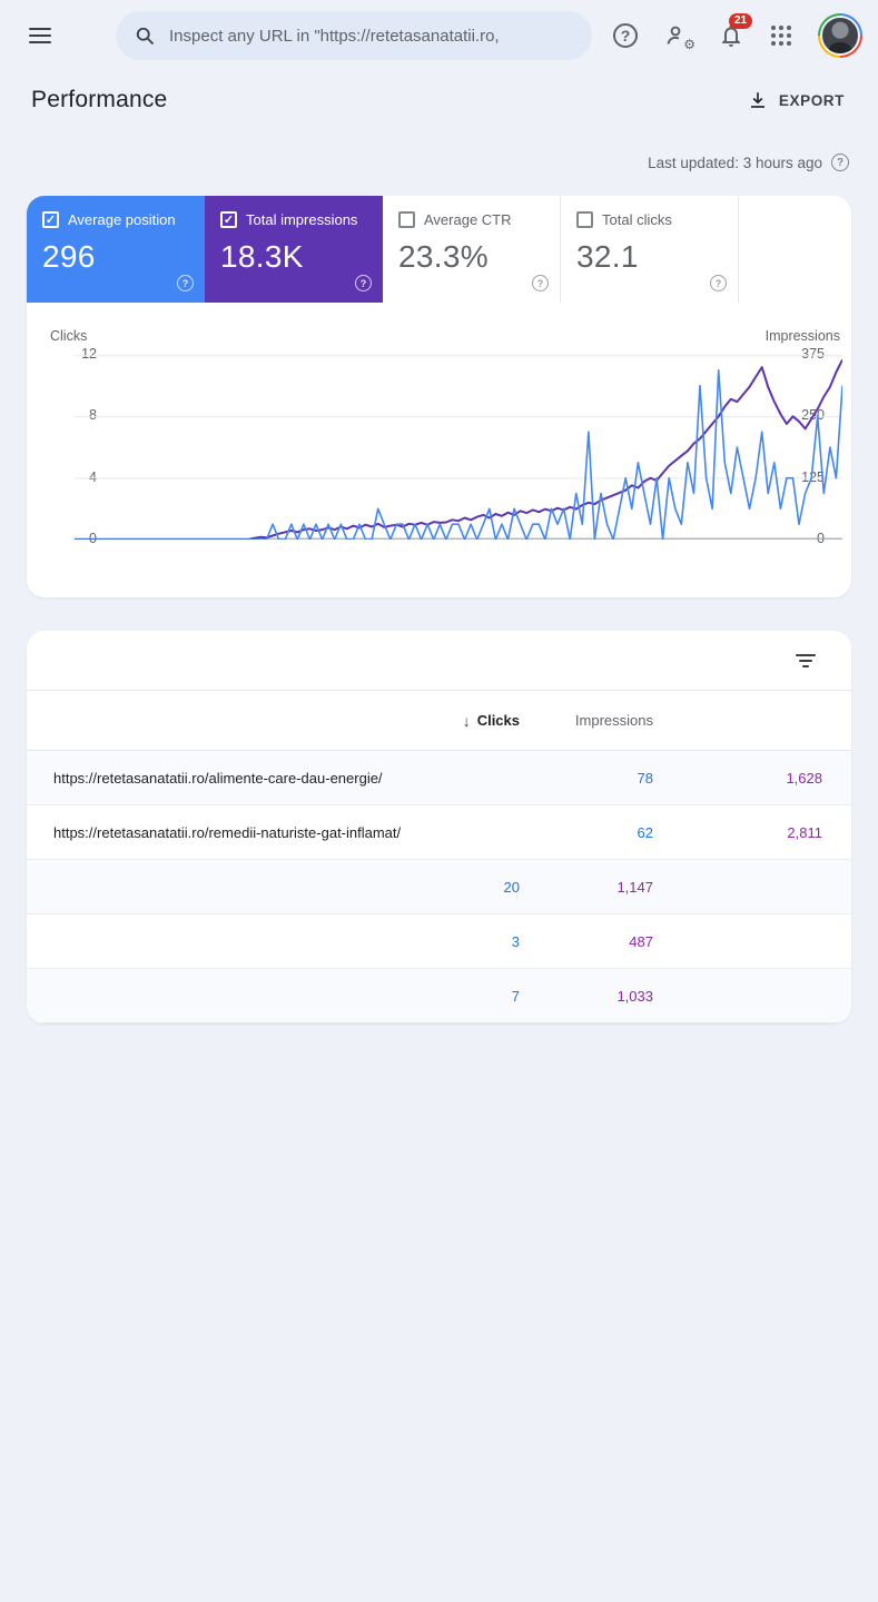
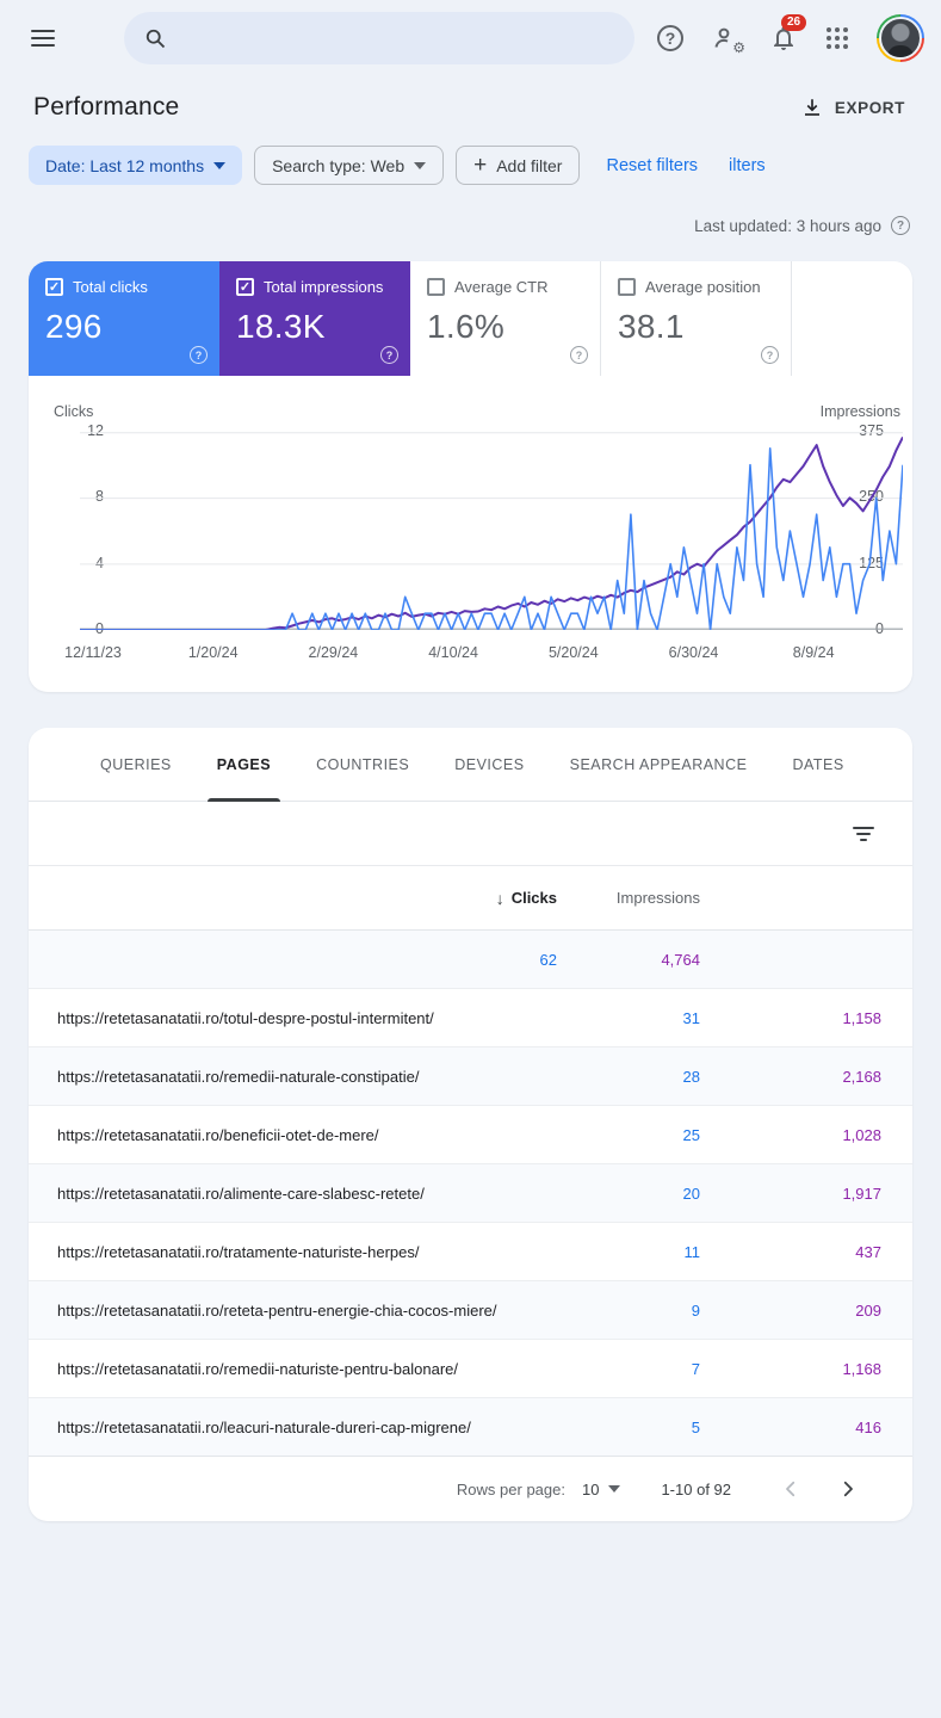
- Inspect any URL in "https://retetasanatatii.ro,
  ?
  ⚙
- 21
+ 26
  Performance
  EXPORT
+ Date: Last 12 months
+ Search type: Web
+ +
+ Add filter
+ Reset filters
+ ilters
  Last updated: 3 hours ago
  ?
  ✓
- Average position
+ Total clicks
  296
  ?
  ✓
  Total impressions
  18.3K
  ?
  Average CTR
- 23.3%
+ 1.6%
  ?
- Total clicks
+ Average position
- 32.1
+ 38.1
  ?
  Clicks
  Impressions
  12
  8
  4
  375
  125
+ 12/11/23
+ 1/20/24
+ 2/29/24
+ 4/10/24
+ 5/20/24
+ 6/30/24
+ 8/9/24
+ QUERIES
+ PAGES
+ COUNTRIES
+ DEVICES
+ SEARCH APPEARANCE
+ DATES
  ↓
  Clicks
  Impressions
- https://retetasanatatii.ro/alimente-care-dau-energie/
- 78
- 1,628
- https://retetasanatatii.ro/remedii-naturiste-gat-inflamat/
  62
- 2,811
+ 4,764
+ https://retetasanatatii.ro/totul-despre-postul-intermitent/
+ 31
+ 1,158
+ https://retetasanatatii.ro/remedii-naturale-constipatie/
+ 28
+ 2,168
+ https://retetasanatatii.ro/beneficii-otet-de-mere/
+ 25
+ 1,028
+ https://retetasanatatii.ro/alimente-care-slabesc-retete/
  20
- 1,147
+ 1,917
+ https://retetasanatatii.ro/tratamente-naturiste-herpes/
- 3
+ 11
- 487
+ 437
+ https://retetasanatatii.ro/reteta-pentru-energie-chia-cocos-miere/
+ 9
+ 209
+ https://retetasanatatii.ro/remedii-naturiste-pentru-balonare/
  7
- 1,033
+ 1,168
+ https://retetasanatatii.ro/leacuri-naturale-dureri-cap-migrene/
+ 5
+ 416
+ Rows per page:
+ 10
+ 1-10 of 92
